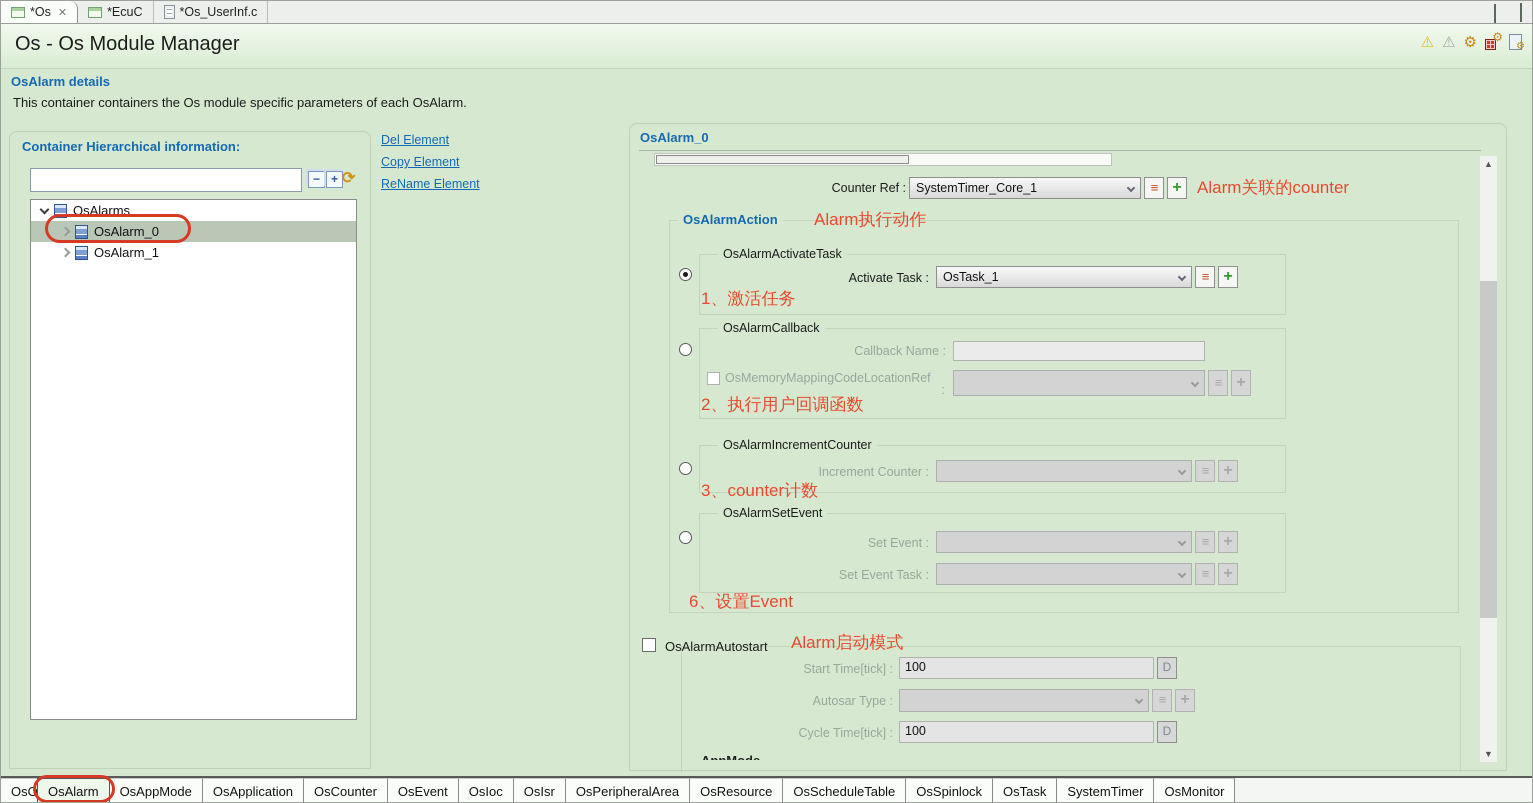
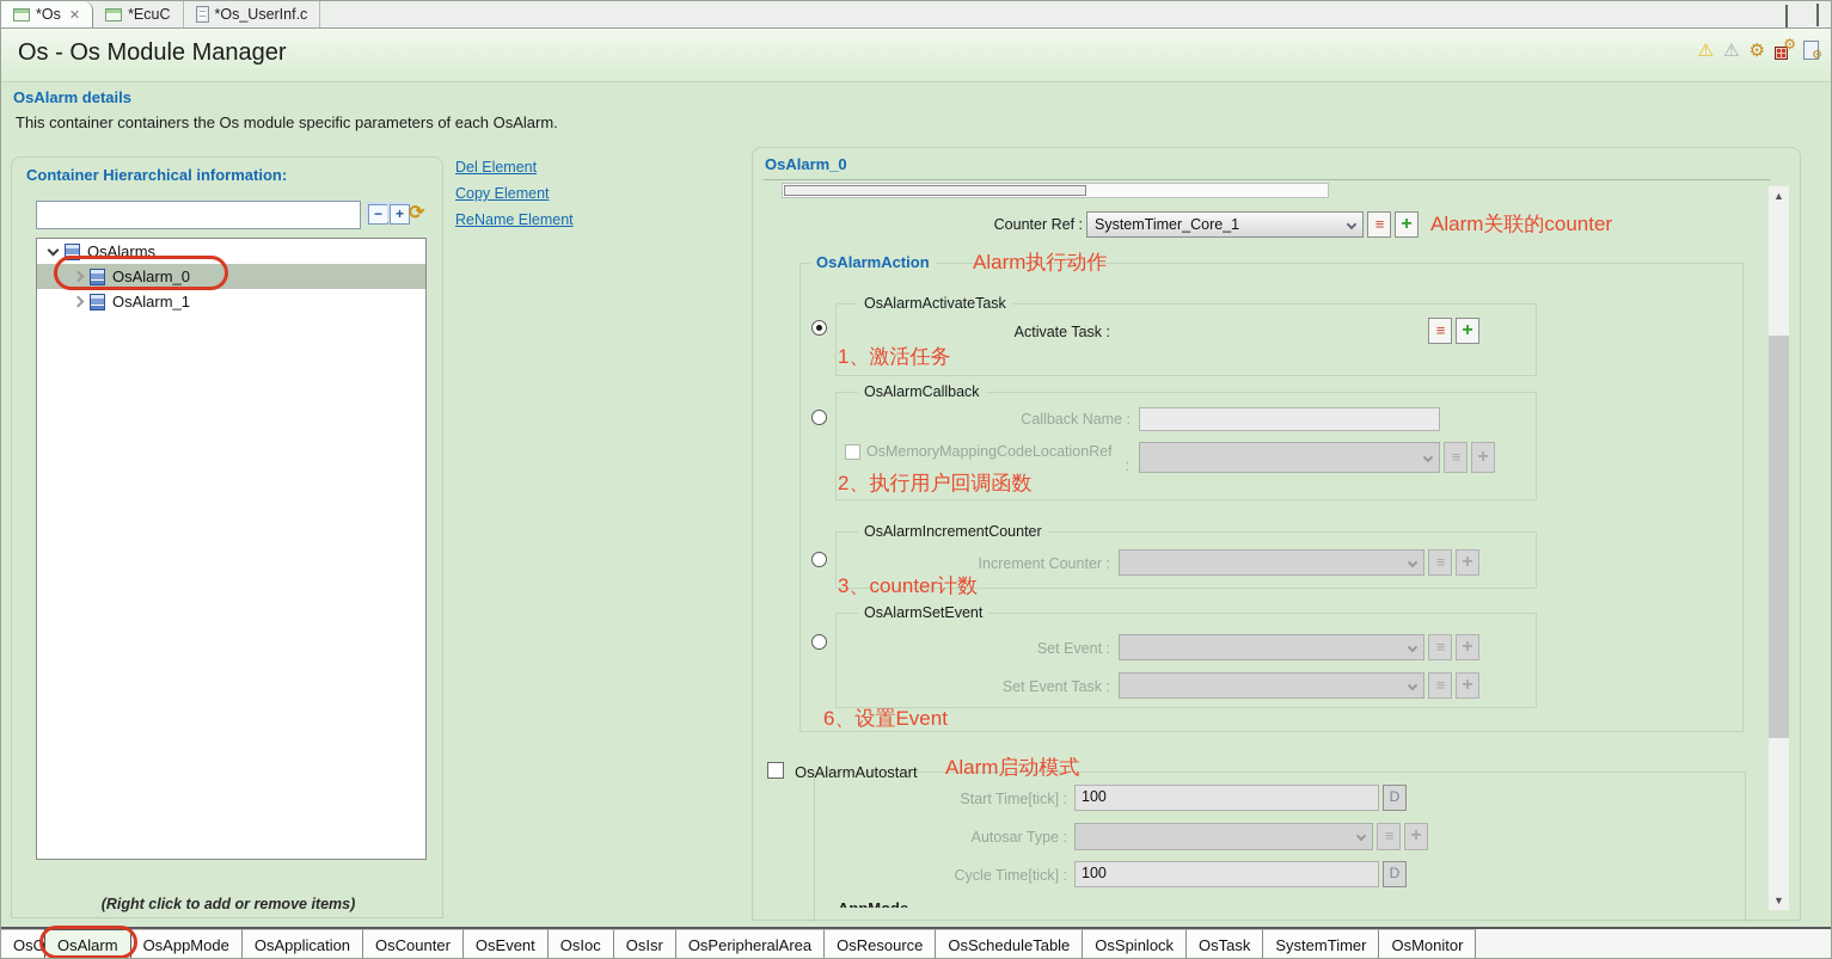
  *Os
  ✕
  *EcuC
  *Os_UserInf.c
  Os - Os Module Manager
  ⚠
  ⚠
  ⚙
  ⚙
  OsAlarm details
  This container containers the Os module specific parameters of each OsAlarm.
  Container Hierarchical information:
  −
  +
  ⟳
  OsAlarms
  OsAlarm_0
  OsAlarm_1
+ (Right click to add or remove items)
  Del Element
  Copy Element
  ReName Element
  OsAlarm_0
  Counter Ref :
  SystemTimer_Core_1
  ≡
  +
  Alarm关联的counter
  OsAlarmAction
  Alarm执行动作
  OsAlarmActivateTask
  Activate Task :
- OsTask_1
  ≡
  +
  1、激活任务
  OsAlarmCallback
  Callback Name :
  OsMemoryMappingCodeLocationRef
  :
  ≡
  +
  2、执行用户回调函数
  OsAlarmIncrementCounter
  Increment Counter :
  ≡
  +
  3、counter计数
  OsAlarmSetEvent
  Set Event :
  ≡
  +
  Set Event Task :
  ≡
  +
  6、设置Event
  OsAlarmAutostart
  Alarm启动模式
  Start Time[tick] :
  100
  D
  Autosar Type :
  ≡
  +
  Cycle Time[tick] :
  100
  D
  ▲
  ▼
  OsO
  OsAlarm
  OsAppMode
  OsApplication
  OsCounter
  OsEvent
  OsIoc
  OsIsr
  OsPeripheralArea
  OsResource
  OsScheduleTable
  OsSpinlock
  OsTask
  SystemTimer
  OsMonitor
